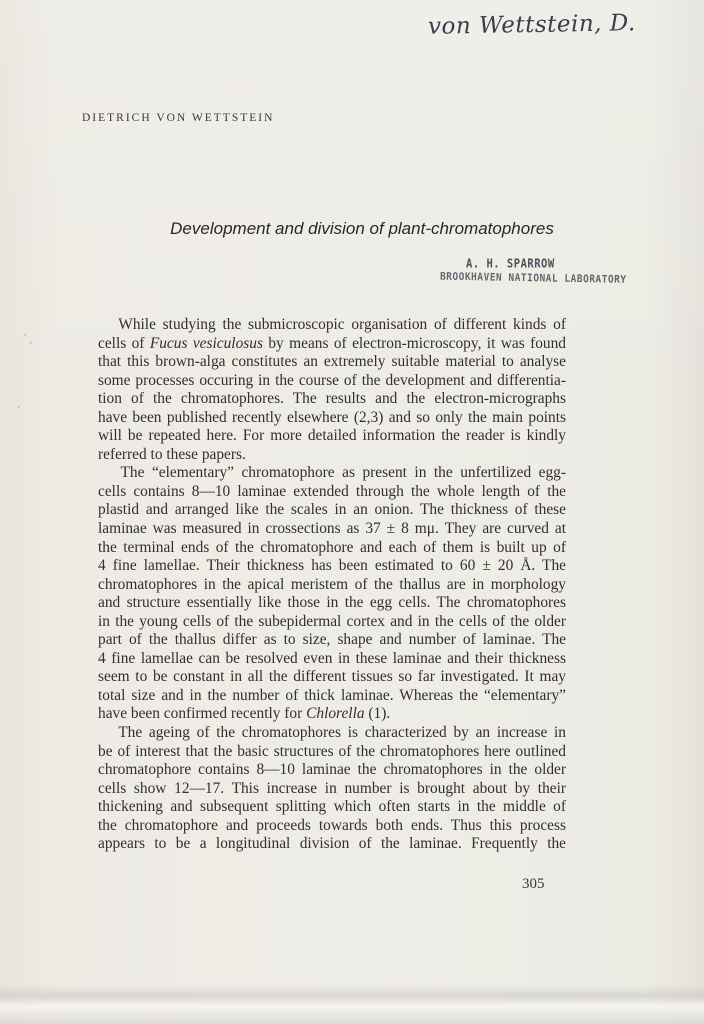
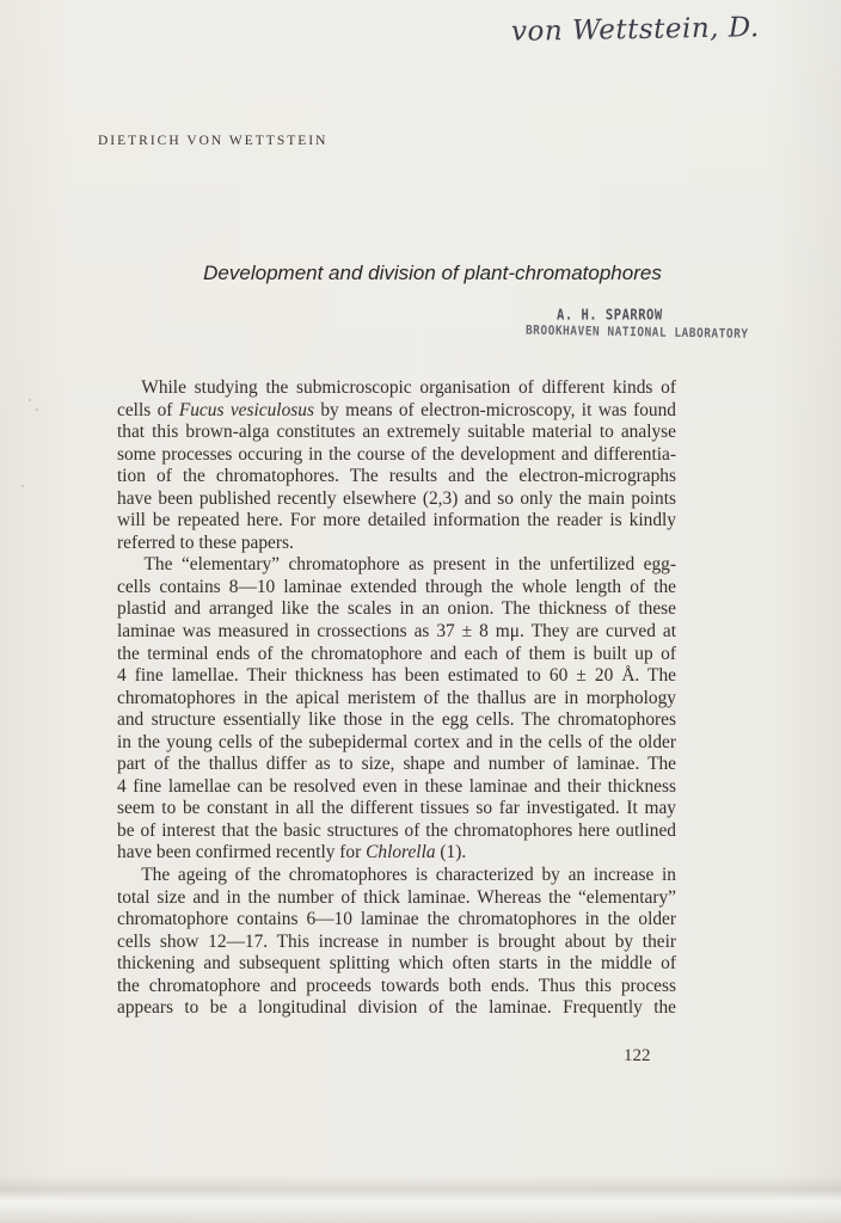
  von Wettstein, D.
  DIETRICH VON WETTSTEIN
  Development and division of plant-chromatophores
  A. H. SPARROW
  BROOKHAVEN NATIONAL LABORATORY
  While studying the submicroscopic organisation of different kinds of
  cells of Fucus vesiculosus by means of electron-microscopy, it was found
  that this brown-alga constitutes an extremely suitable material to analyse
  some processes occuring in the course of the development and differentia-
  tion of the chromatophores. The results and the electron-micrographs
  have been published recently elsewhere (2,3) and so only the main points
  will be repeated here. For more detailed information the reader is kindly
  referred to these papers.
  The “elementary” chromatophore as present in the unfertilized egg-
  cells contains 8—10 laminae extended through the whole length of the
  plastid and arranged like the scales in an onion. The thickness of these
  laminae was measured in crossections as 37 ± 8 mμ. They are curved at
  the terminal ends of the chromatophore and each of them is built up of
  4 fine lamellae. Their thickness has been estimated to 60 ± 20 Å. The
  chromatophores in the apical meristem of the thallus are in morphology
  and structure essentially like those in the egg cells. The chromatophores
  in the young cells of the subepidermal cortex and in the cells of the older
  part of the thallus differ as to size, shape and number of laminae. The
  4 fine lamellae can be resolved even in these laminae and their thickness
  seem to be constant in all the different tissues so far investigated. It may
- total size and in the number of thick laminae. Whereas the “elementary”
+ be of interest that the basic structures of the chromatophores here outlined
  have been confirmed recently for Chlorella (1).
  The ageing of the chromatophores is characterized by an increase in
- be of interest that the basic structures of the chromatophores here outlined
+ total size and in the number of thick laminae. Whereas the “elementary”
- chromatophore contains 8—10 laminae the chromatophores in the older
+ chromatophore contains 6—10 laminae the chromatophores in the older
  cells show 12—17. This increase in number is brought about by their
  thickening and subsequent splitting which often starts in the middle of
  the chromatophore and proceeds towards both ends. Thus this process
  appears to be a longitudinal division of the laminae. Frequently the
- 305
+ 122
